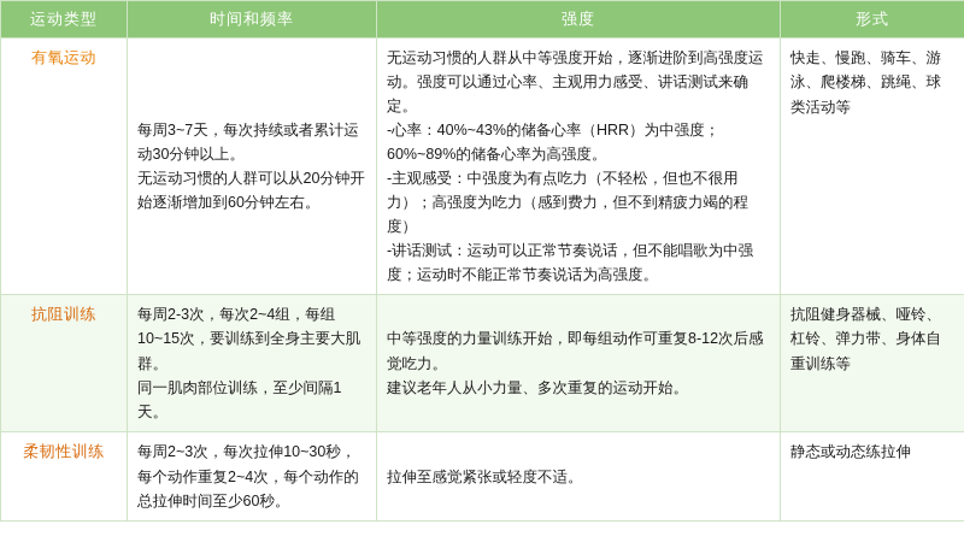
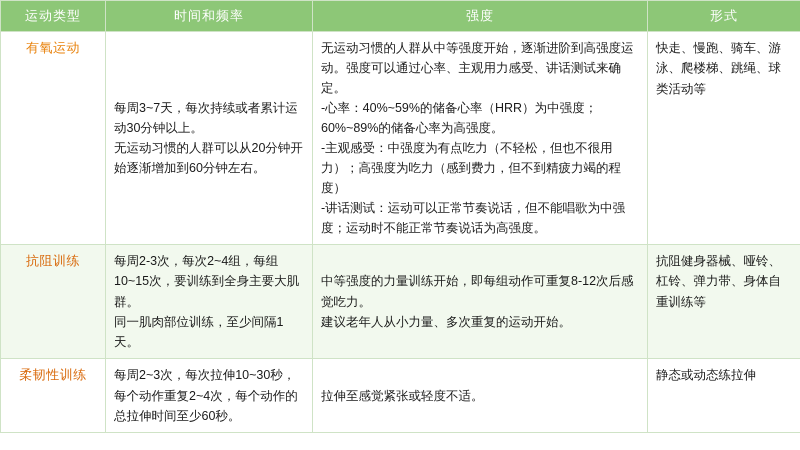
  运动类型	时间和频率	强度	形式
- 有氧运动	每周3~7天，每次持续或者累计运动30分钟以上。 无运动习惯的人群可以从20分钟开始逐渐增加到60分钟左右。	无运动习惯的人群从中等强度开始，逐渐进阶到高强度运动。强度可以通过心率、主观用力感受、讲话测试来确定。 -心率：40%~43%的储备心率（HRR）为中强度；60%~89%的储备心率为高强度。 -主观感受：中强度为有点吃力（不轻松，但也不很用力）；高强度为吃力（感到费力，但不到精疲力竭的程度） -讲话测试：运动可以正常节奏说话，但不能唱歌为中强度；运动时不能正常节奏说话为高强度。	快走、慢跑、骑车、游泳、爬楼梯、跳绳、球类活动等
+ 有氧运动	每周3~7天，每次持续或者累计运动30分钟以上。 无运动习惯的人群可以从20分钟开始逐渐增加到60分钟左右。	无运动习惯的人群从中等强度开始，逐渐进阶到高强度运动。强度可以通过心率、主观用力感受、讲话测试来确定。 -心率：40%~59%的储备心率（HRR）为中强度；60%~89%的储备心率为高强度。 -主观感受：中强度为有点吃力（不轻松，但也不很用力）；高强度为吃力（感到费力，但不到精疲力竭的程度） -讲话测试：运动可以正常节奏说话，但不能唱歌为中强度；运动时不能正常节奏说话为高强度。	快走、慢跑、骑车、游泳、爬楼梯、跳绳、球类活动等
  抗阻训练	每周2-3次，每次2~4组，每组10~15次，要训练到全身主要大肌群。 同一肌肉部位训练，至少间隔1天。	中等强度的力量训练开始，即每组动作可重复8-12次后感觉吃力。 建议老年人从小力量、多次重复的运动开始。	抗阻健身器械、哑铃、杠铃、弹力带、身体自重训练等
  柔韧性训练	每周2~3次，每次拉伸10~30秒，每个动作重复2~4次，每个动作的总拉伸时间至少60秒。	拉伸至感觉紧张或轻度不适。	静态或动态练拉伸
